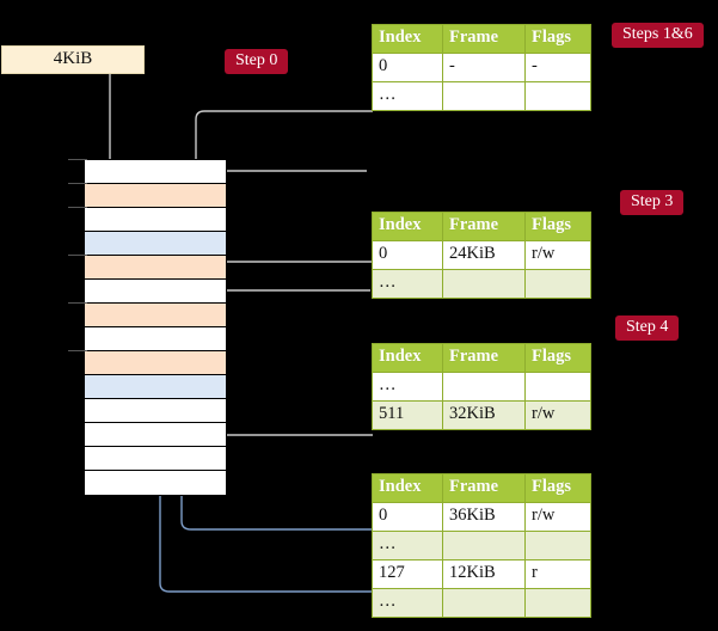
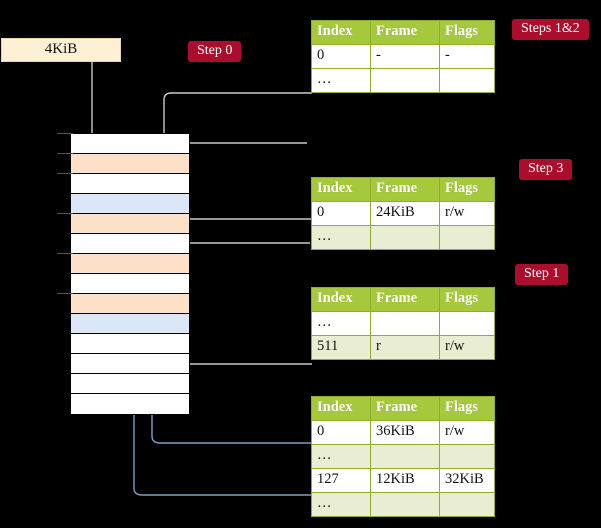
  4KiB
  Step 0
- Steps 1&6
+ Steps 1&2
  Step 3
- Step 4
+ Step 1
  Index	Frame	Flags
  0	-	-
  …
  Index	Frame	Flags
  0	24KiB	r/w
  …
  Index	Frame	Flags
  …
- 511	32KiB	r/w
+ 511	r	r/w
  Index	Frame	Flags
  0	36KiB	r/w
  …
- 127	12KiB	r
+ 127	12KiB	32KiB
  …
